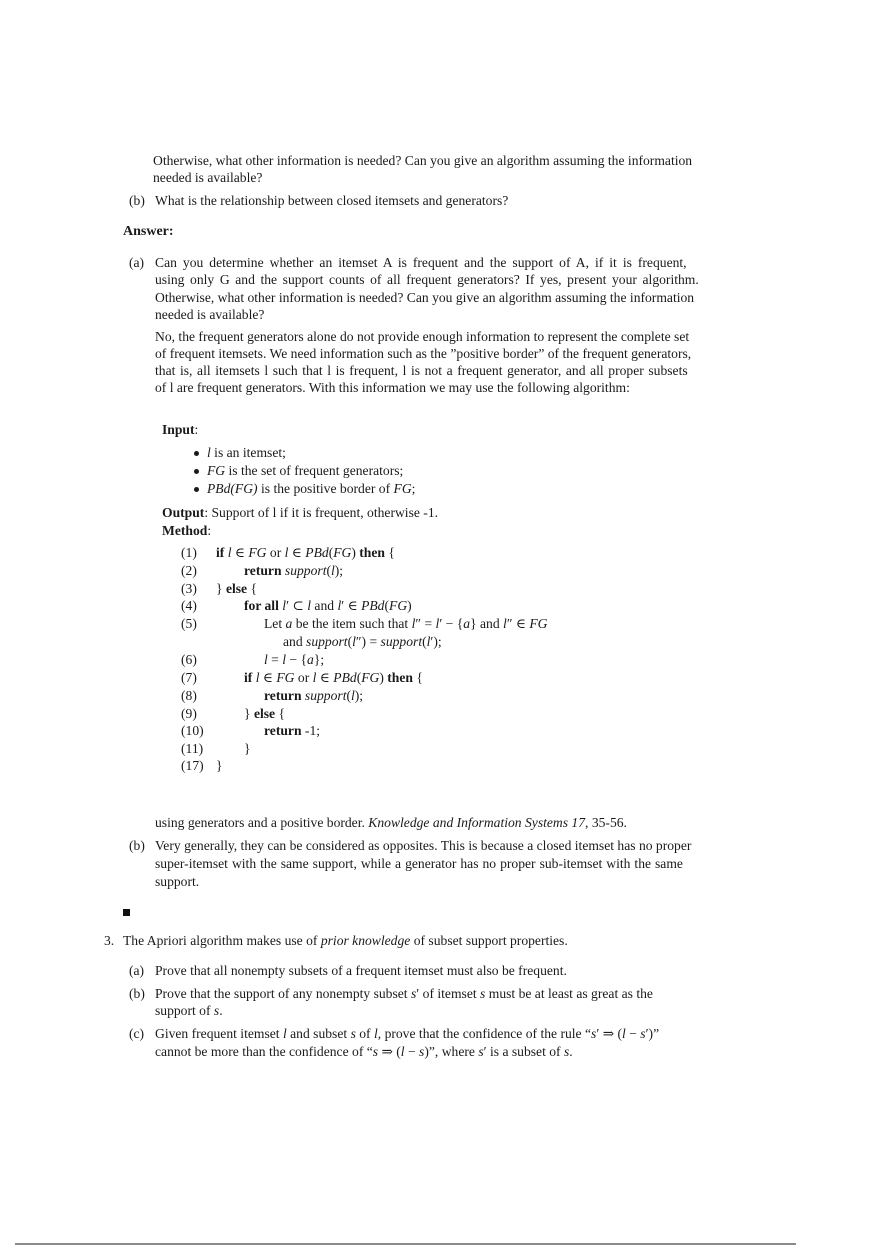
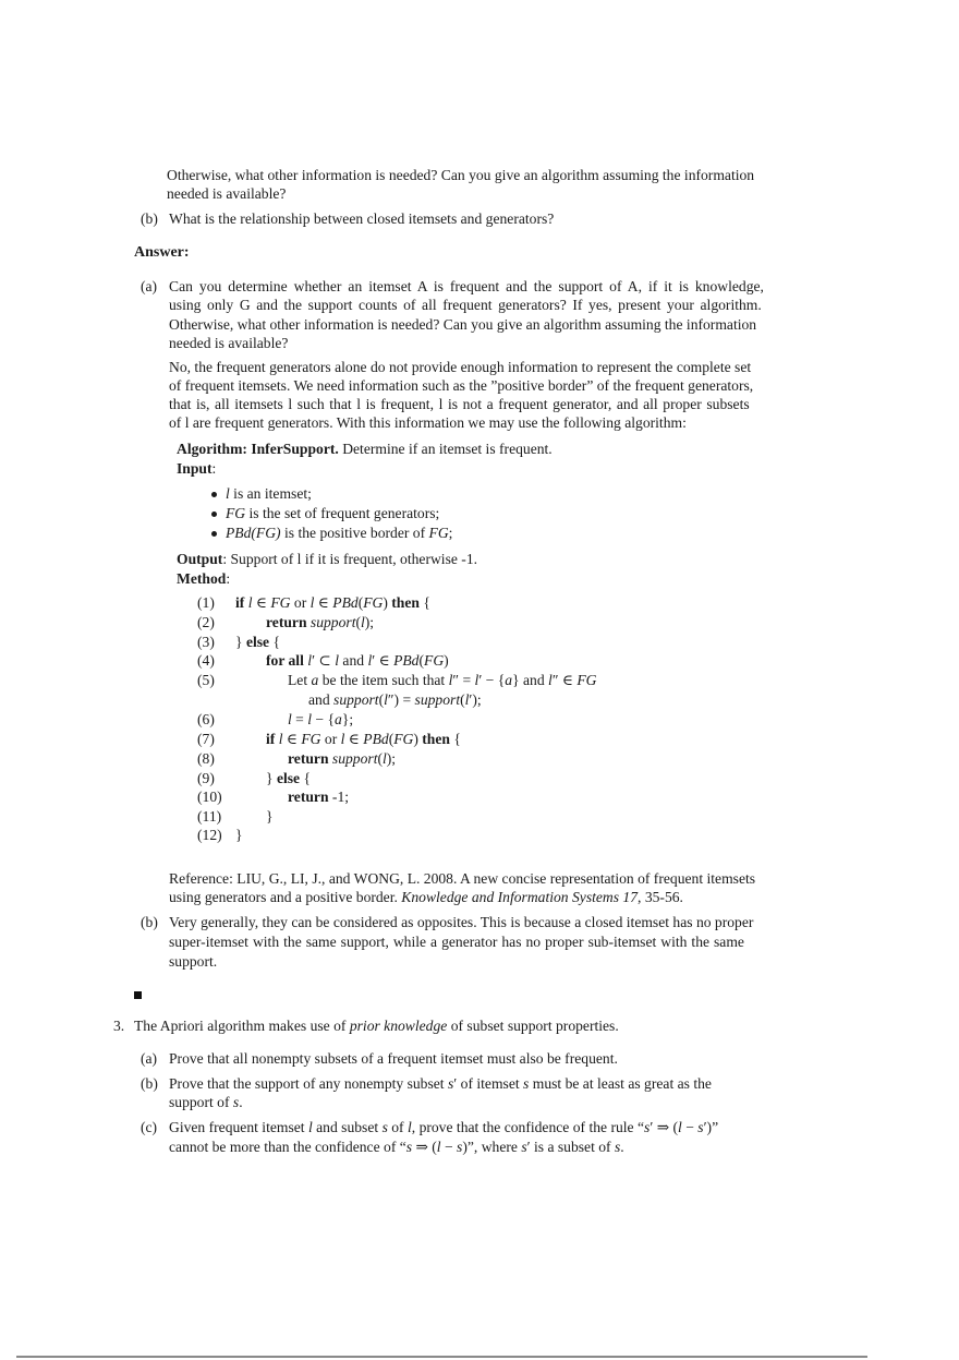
  Otherwise, what other information is needed? Can you give an algorithm assuming the information
  needed is available?
  (b)
  What is the relationship between closed itemsets and generators?
  Answer:
  (a)
- Can you determine whether an itemset A is frequent and the support of A, if it is frequent,
+ Can you determine whether an itemset A is frequent and the support of A, if it is knowledge,
  using only G and the support counts of all frequent generators? If yes, present your algorithm.
  Otherwise, what other information is needed? Can you give an algorithm assuming the information
  needed is available?
  No, the frequent generators alone do not provide enough information to represent the complete set
  of frequent itemsets. We need information such as the ”positive border” of the frequent generators,
  that is, all itemsets l such that l is frequent, l is not a frequent generator, and all proper subsets
  of l are frequent generators. With this information we may use the following algorithm:
+ Algorithm: InferSupport. Determine if an itemset is frequent.
  Input:
  l is an itemset;
  FG is the set of frequent generators;
  PBd(FG) is the positive border of FG;
  Output: Support of l if it is frequent, otherwise -1.
  Method:
  (1)
  if l ∈ FG or l ∈ PBd(FG) then {
  (2)
  return support(l);
  (3)
  } else {
  (4)
  for all l′ ⊂ l and l′ ∈ PBd(FG)
  (5)
  Let a be the item such that l″ = l′ − {a} and l″ ∈ FG
  and support(l″) = support(l′);
  (6)
  l = l − {a};
  (7)
  if l ∈ FG or l ∈ PBd(FG) then {
  (8)
  return support(l);
  (9)
  } else {
  (10)
  return -1;
  (11)
  }
- (17)
+ (12)
  }
+ Reference: LIU, G., LI, J., and WONG, L. 2008. A new concise representation of frequent itemsets
  using generators and a positive border. Knowledge and Information Systems 17, 35-56.
  (b)
  Very generally, they can be considered as opposites. This is because a closed itemset has no proper
  super-itemset with the same support, while a generator has no proper sub-itemset with the same
  support.
  3.
  The Apriori algorithm makes use of prior knowledge of subset support properties.
  (a)
  Prove that all nonempty subsets of a frequent itemset must also be frequent.
  (b)
  Prove that the support of any nonempty subset s′ of itemset s must be at least as great as the
  support of s.
  (c)
  Given frequent itemset l and subset s of l, prove that the confidence of the rule “s′ ⇒ (l − s′)”
  cannot be more than the confidence of “s ⇒ (l − s)”, where s′ is a subset of s.
